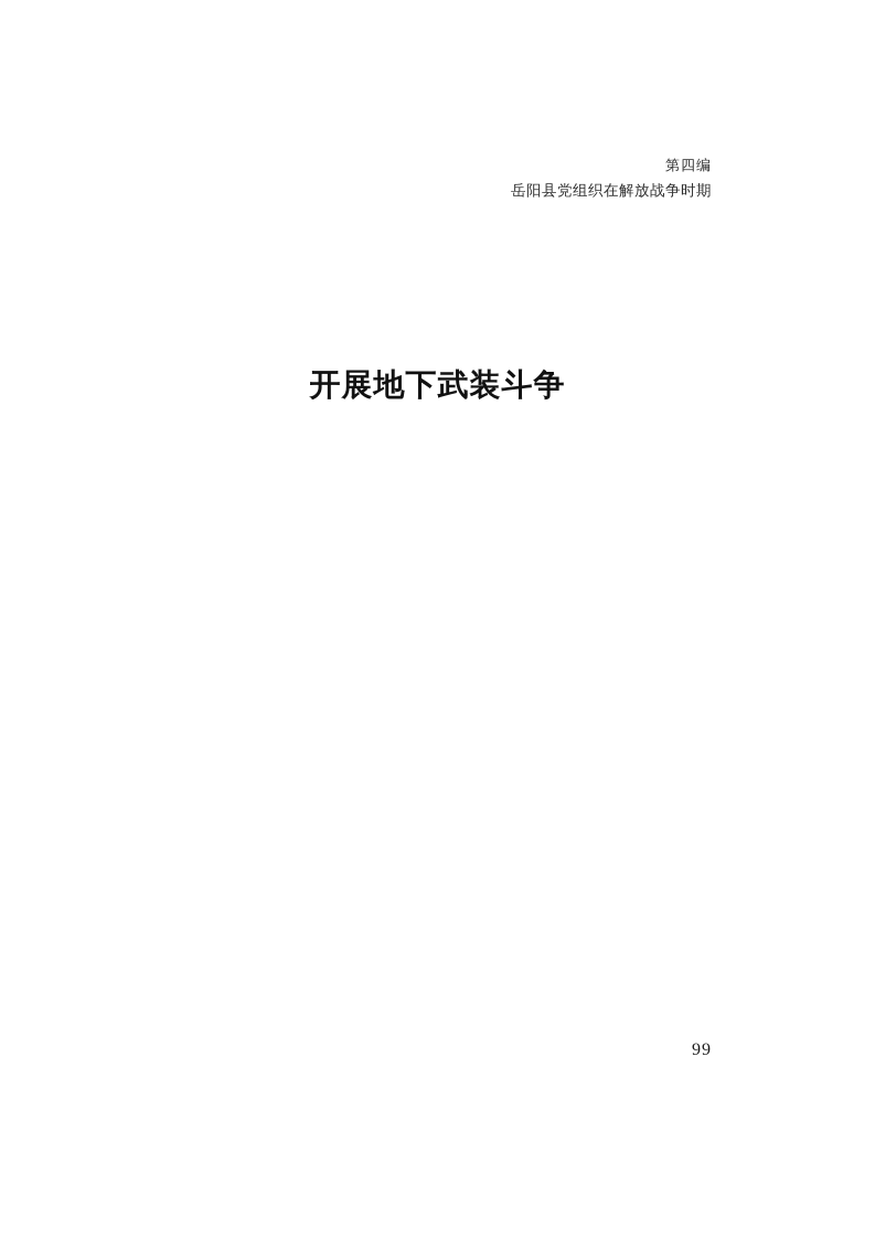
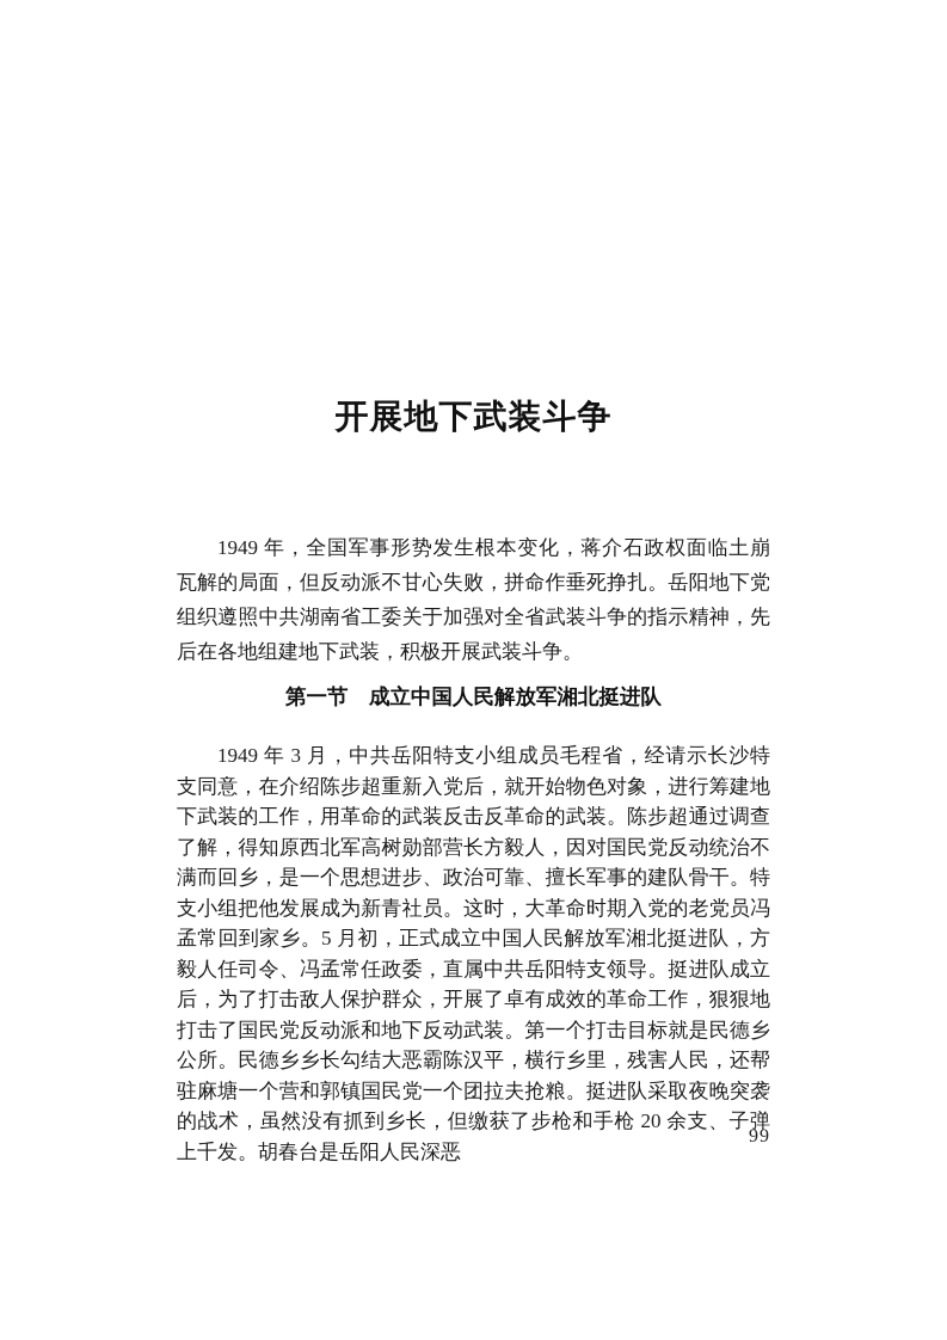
- 第四编
- 岳阳县党组织在解放战争时期
  开展地下武装斗争
+ 1949 年，全国军事形势发生根本变化，蒋介石政权面临土崩瓦解的局面，但反动派不甘心失败，拼命作垂死挣扎。岳阳地下党组织遵照中共湖南省工委关于加强对全省武装斗争的指示精神，先后在各地组建地下武装，积极开展武装斗争。
+ 第一节 成立中国人民解放军湘北挺进队
+ 1949 年 3 月，中共岳阳特支小组成员毛程省，经请示长沙特支同意，在介绍陈步超重新入党后，就开始物色对象，进行筹建地下武装的工作，用革命的武装反击反革命的武装。陈步超通过调查了解，得知原西北军高树勋部营长方毅人，因对国民党反动统治不满而回乡，是一个思想进步、政治可靠、擅长军事的建队骨干。特支小组把他发展成为新青社员。这时，大革命时期入党的老党员冯孟常回到家乡。5 月初，正式成立中国人民解放军湘北挺进队，方毅人任司令、冯孟常任政委，直属中共岳阳特支领导。挺进队成立后，为了打击敌人保护群众，开展了卓有成效的革命工作，狠狠地打击了国民党反动派和地下反动武装。第一个打击目标就是民德乡公所。民德乡乡长勾结大恶霸陈汉平，横行乡里，残害人民，还帮驻麻塘一个营和郭镇国民党一个团拉夫抢粮。挺进队采取夜晚突袭的战术，虽然没有抓到乡长，但缴获了步枪和手枪 20 余支、子弹上千发。胡春台是岳阳人民深恶
  99
